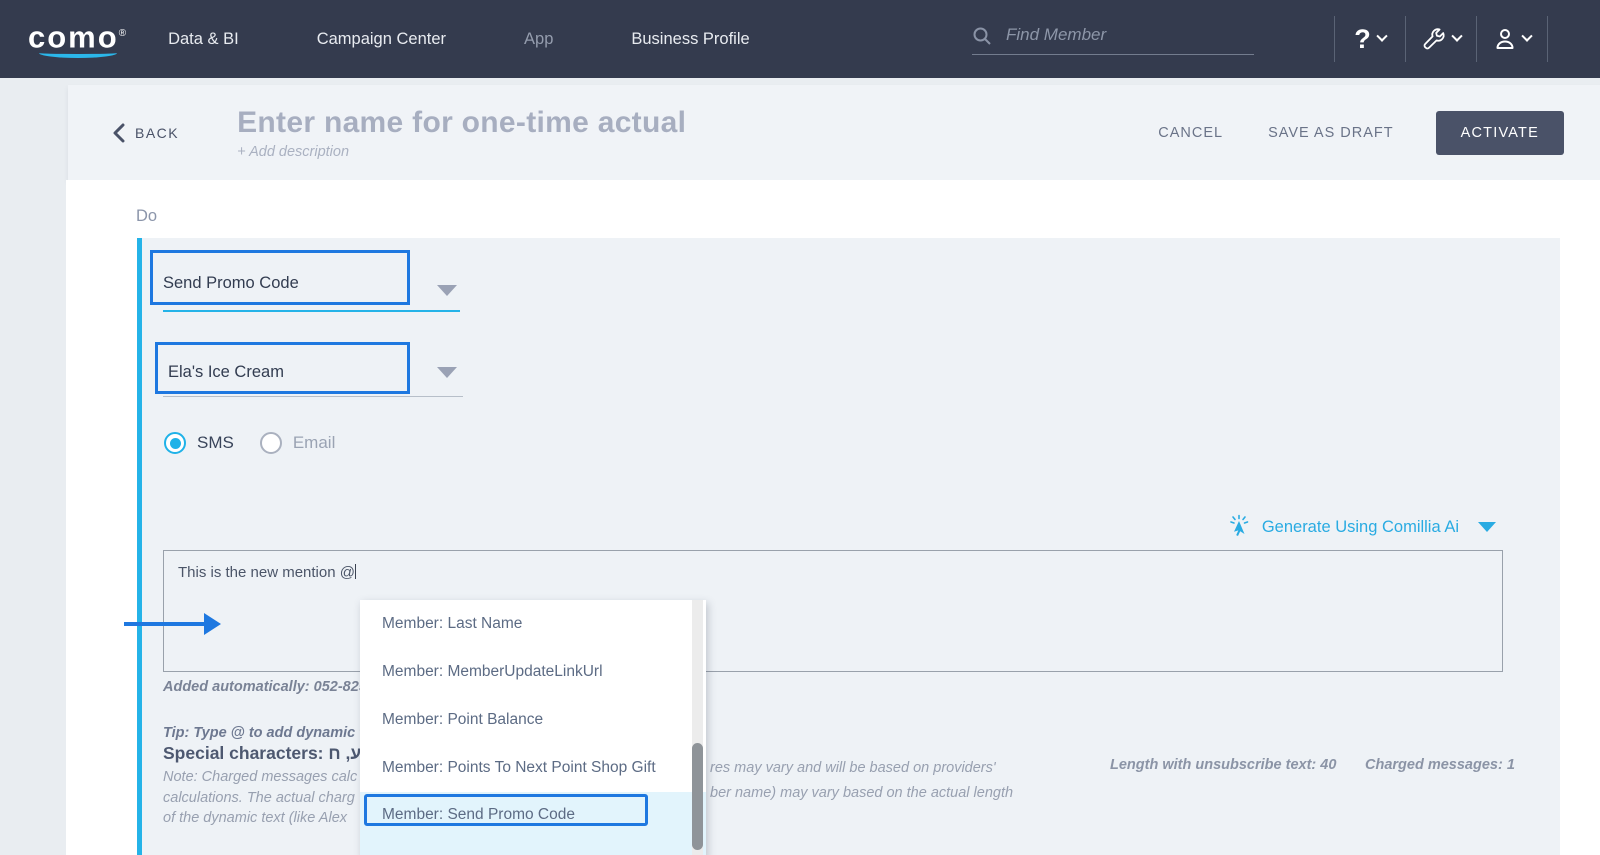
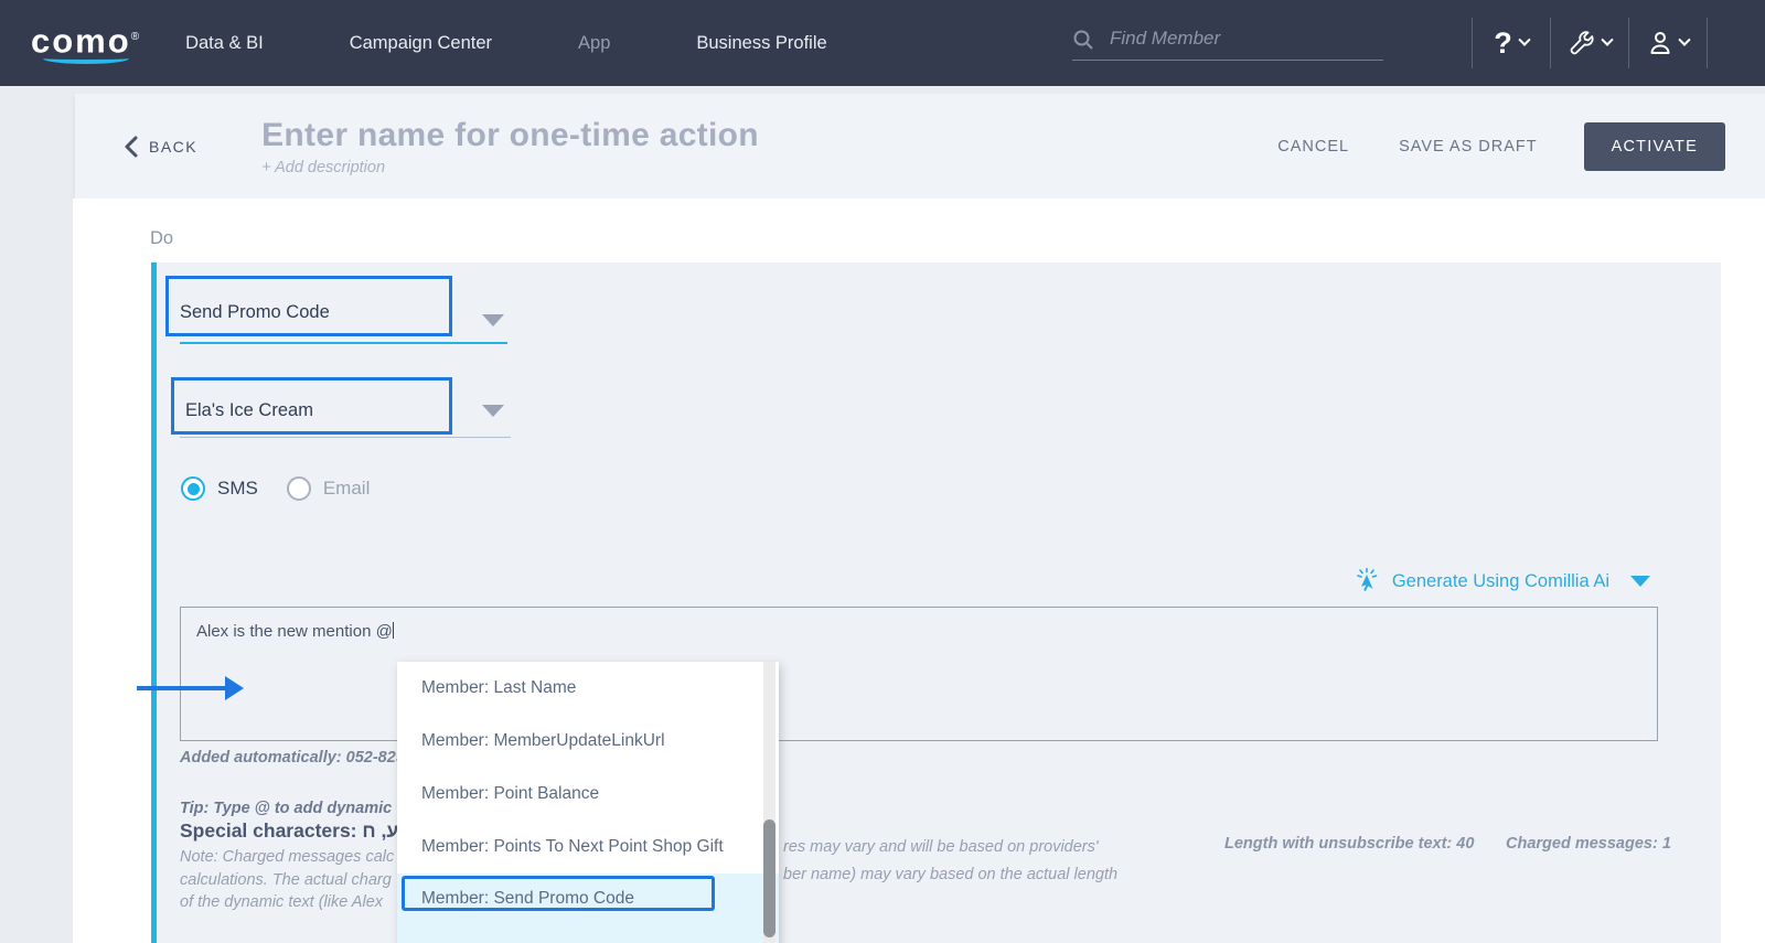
  como®
  Data & BI
  Campaign Center
  App
  Business Profile
  Find Member
  ?
  BACK
- Enter name for one-time actual
+ Enter name for one-time action
  + Add description
  CANCEL
  SAVE AS DRAFT
  ACTIVATE
  Do
  Send Promo Code
  Ela's Ice Cream
  SMS
  Email
  Generate Using Comillia Ai
- This is the new mention @
+ Alex is the new mention @
  Added automatically: 052-82
  Tip: Type @ to add dynamic
  Special characters: ע, ח
  Note: Charged messages calc
  calculations. The actual charg
  of the dynamic text (like Alex
  res may vary and will be based on providers'
  ber name) may vary based on the actual length
  Length with unsubscribe text: 40
  Charged messages: 1
  Member: Last Name
  Member: MemberUpdateLinkUrl
  Member: Point Balance
  Member: Points To Next Point Shop Gift
  Member: Send Promo Code
